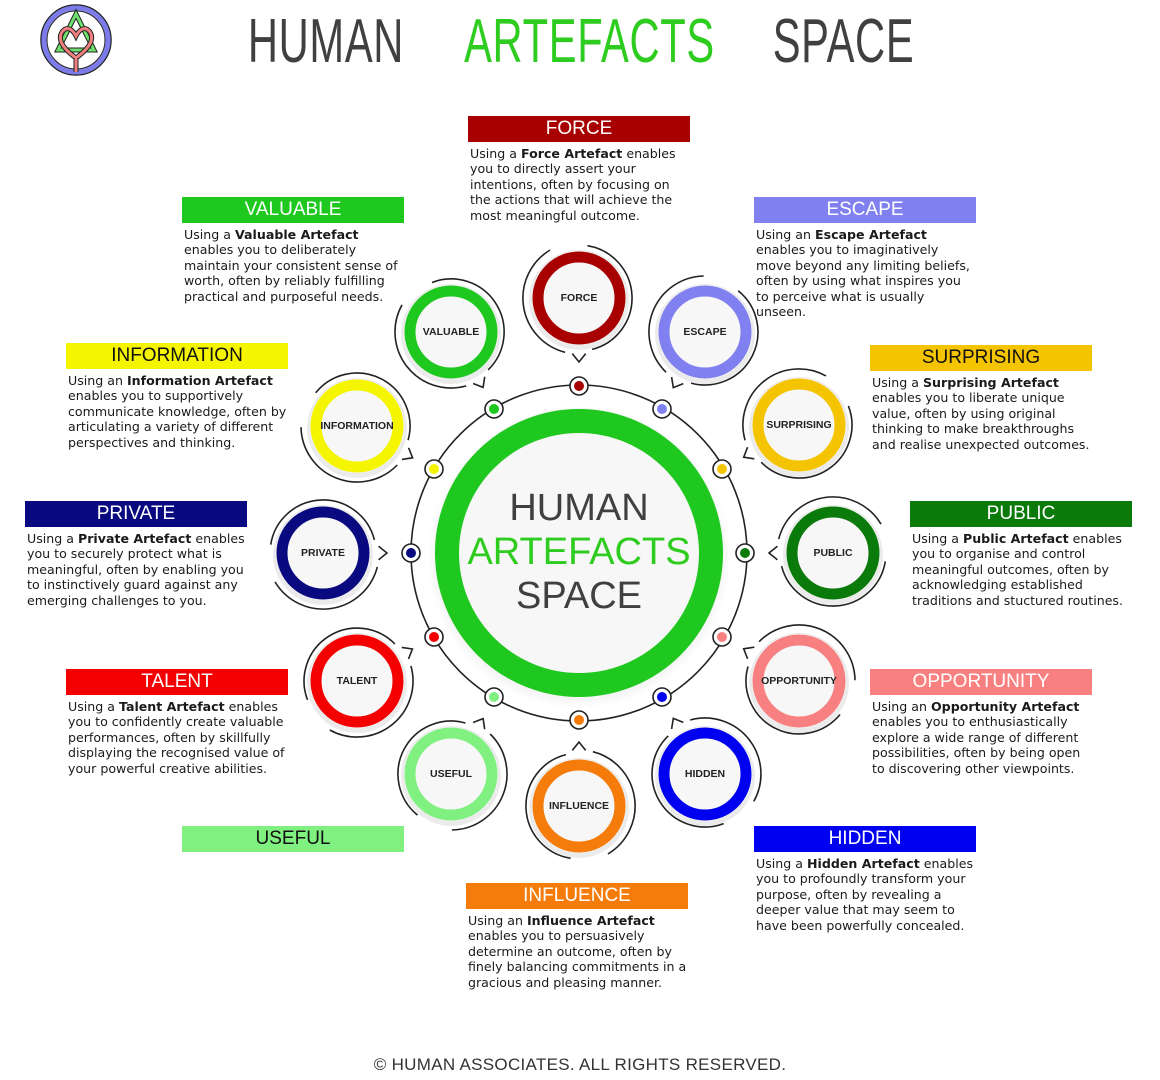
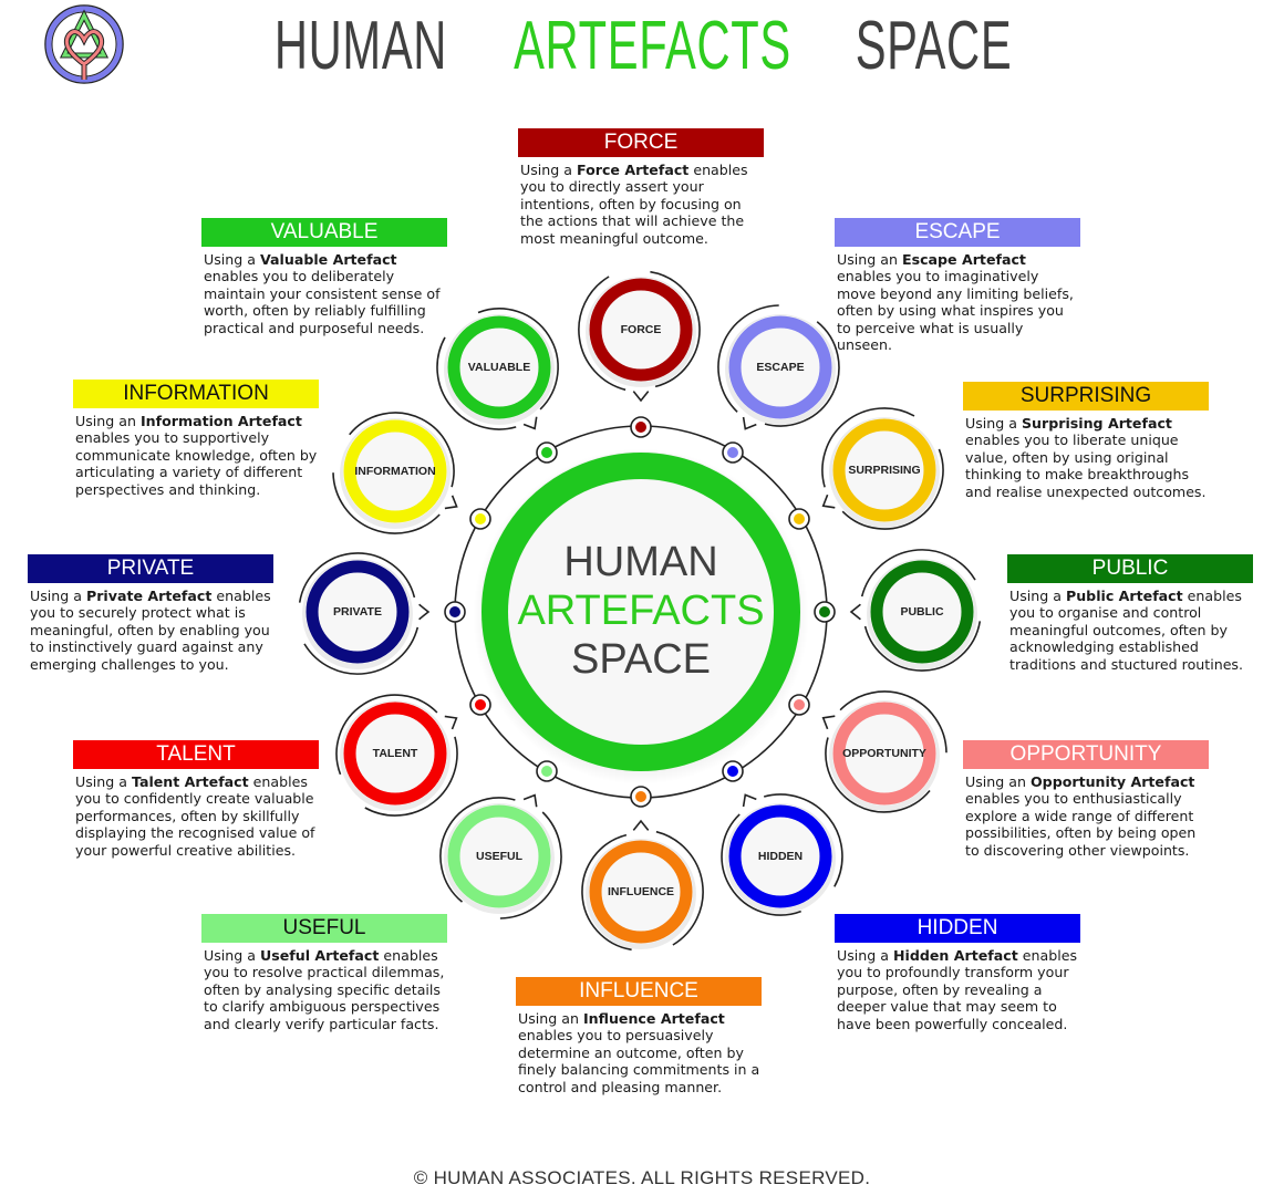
  HUMAN ARTEFACTS SPACE
  HUMAN
  ARTEFACTS
  SPACE
  FORCE
  ESCAPE
  SURPRISING
  PUBLIC
  OPPORTUNITY
  HIDDEN
  INFLUENCE
  USEFUL
  TALENT
  PRIVATE
  INFORMATION
  VALUABLE
  FORCE
  Using a Force Artefact enables you to directly assert your intentions, often by focusing on the actions that will achieve the most meaningful outcome.
  ESCAPE
  Using an Escape Artefact enables you to imaginatively move beyond any limiting beliefs, often by using what inspires you to perceive what is usually unseen.
  SURPRISING
  Using a Surprising Artefact enables you to liberate unique value, often by using original thinking to make breakthroughs and realise unexpected outcomes.
  PUBLIC
  Using a Public Artefact enables you to organise and control meaningful outcomes, often by acknowledging established traditions and stuctured routines.
  OPPORTUNITY
  Using an Opportunity Artefact enables you to enthusiastically explore a wide range of different possibilities, often by being open to discovering other viewpoints.
  HIDDEN
  Using a Hidden Artefact enables you to profoundly transform your purpose, often by revealing a deeper value that may seem to have been powerfully concealed.
  INFLUENCE
- Using an Influence Artefact enables you to persuasively determine an outcome, often by finely balancing commitments in a gracious and pleasing manner.
+ Using an Influence Artefact enables you to persuasively determine an outcome, often by finely balancing commitments in a control and pleasing manner.
  USEFUL
+ Using a Useful Artefact enables you to resolve practical dilemmas, often by analysing specific details to clarify ambiguous perspectives and clearly verify particular facts.
  TALENT
  Using a Talent Artefact enables you to confidently create valuable performances, often by skillfully displaying the recognised value of your powerful creative abilities.
  PRIVATE
  Using a Private Artefact enables you to securely protect what is meaningful, often by enabling you to instinctively guard against any emerging challenges to you.
  INFORMATION
  Using an Information Artefact enables you to supportively communicate knowledge, often by articulating a variety of different perspectives and thinking.
  VALUABLE
  Using a Valuable Artefact enables you to deliberately maintain your consistent sense of worth, often by reliably fulfilling practical and purposeful needs.
  © HUMAN ASSOCIATES. ALL RIGHTS RESERVED.
